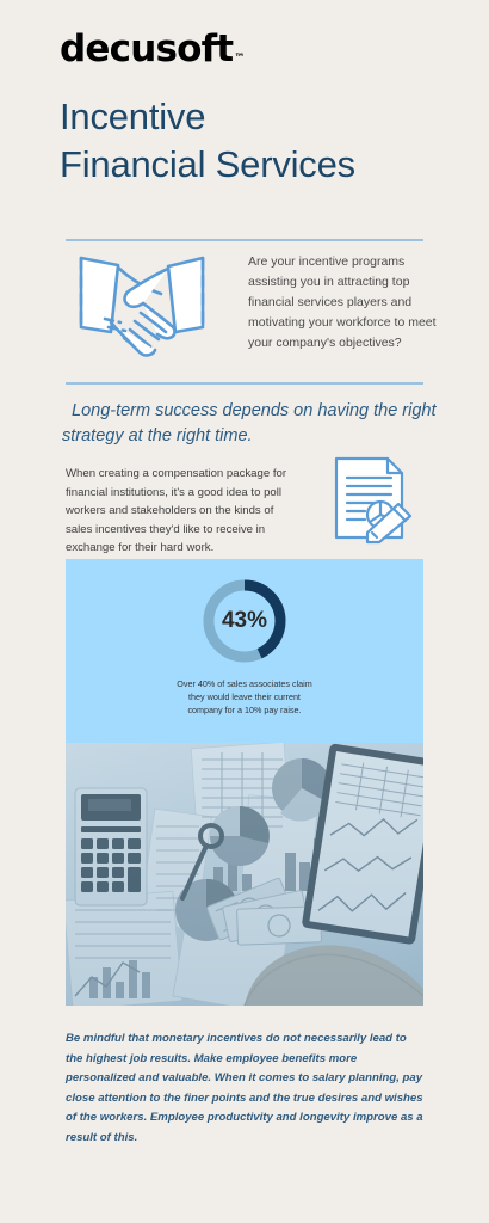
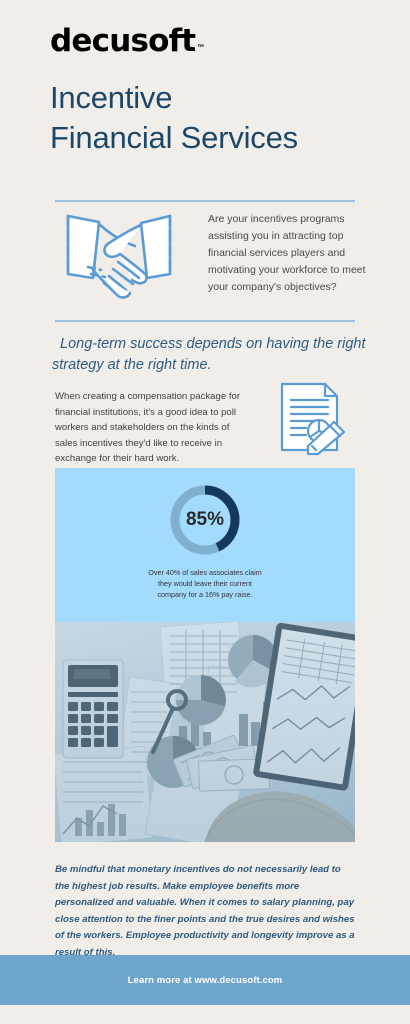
  decusoft
  ™
  Incentive
  Financial Services
- Are your incentive programs assisting you in attracting top financial services players and motivating your workforce to meet your company's objectives?
+ Are your incentives programs assisting you in attracting top financial services players and motivating your workforce to meet your company's objectives?
  Long-term success depends on having the right strategy at the right time.
  When creating a compensation package for financial institutions, it's a good idea to poll workers and stakeholders on the kinds of sales incentives they'd like to receive in exchange for their hard work.
- 43%
+ 85%
- Over 40% of sales associates claim they would leave their current company for a 10% pay raise.
+ Over 40% of sales associates claim they would leave their current company for a 16% pay raise.
  Be mindful that monetary incentives do not necessarily lead to the highest job results. Make employee benefits more personalized and valuable. When it comes to salary planning, pay close attention to the finer points and the true desires and wishes of the workers. Employee productivity and longevity improve as a result of this.
+ Learn more at www.decusoft.com
